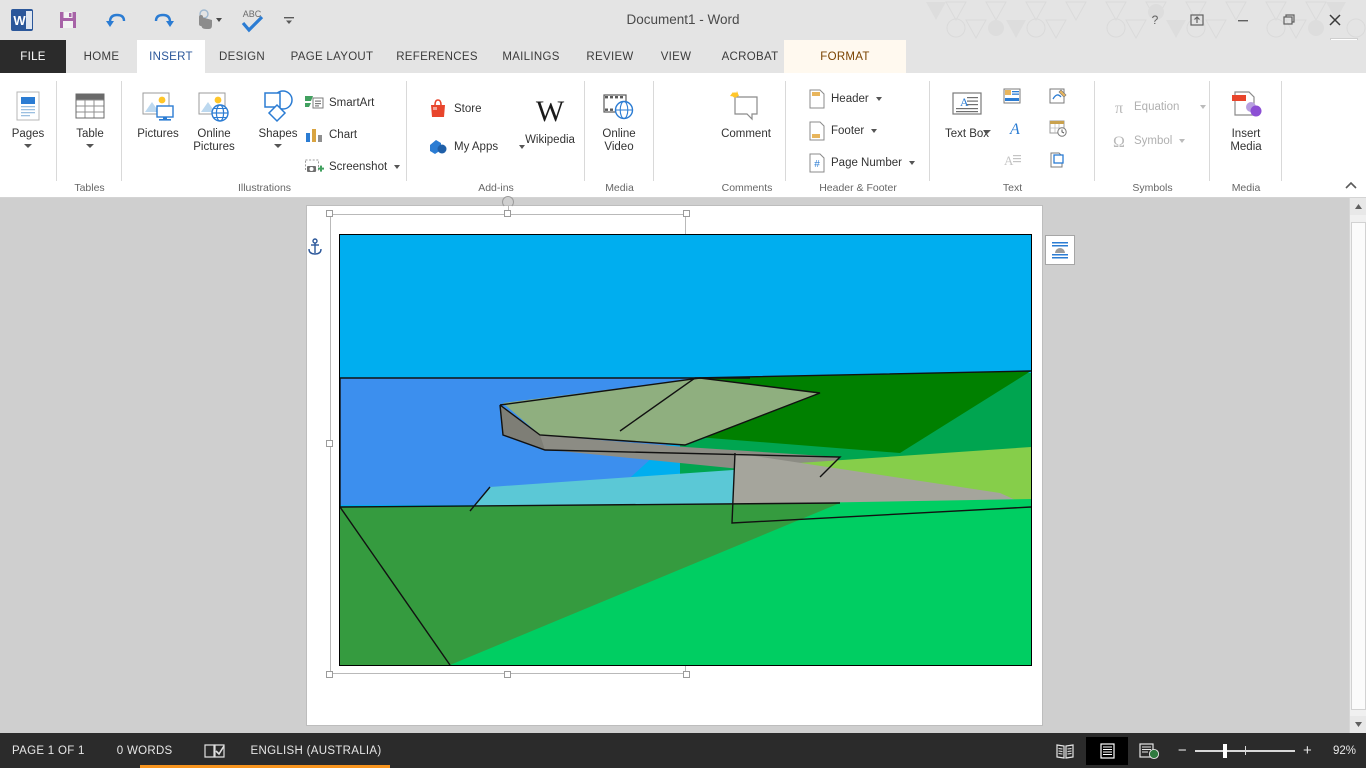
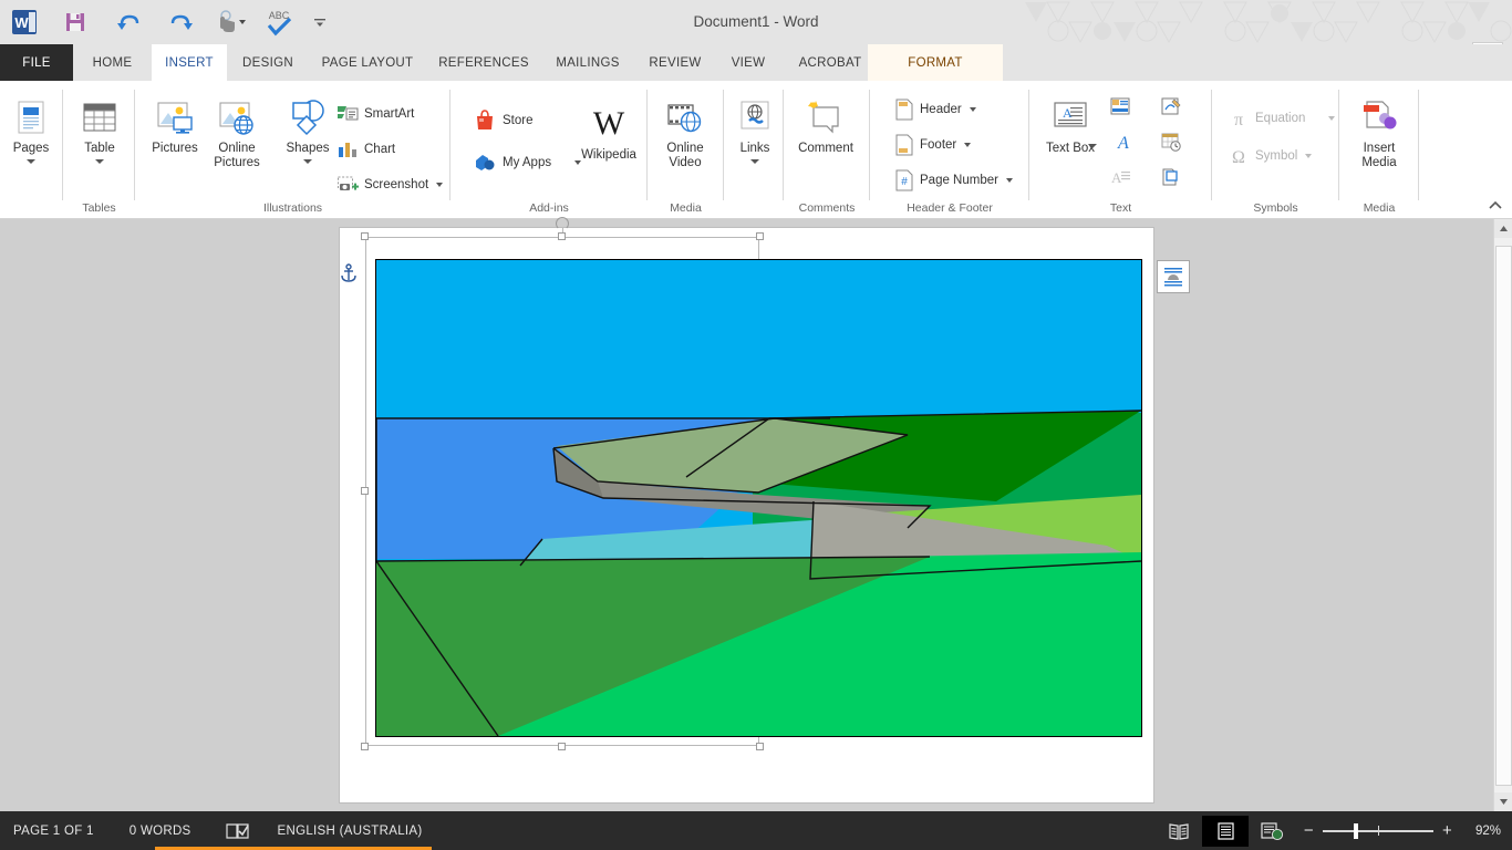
  W
  ABC
  Document1 - Word
- ?
  FILE
  HOME
  INSERT
  DESIGN
  PAGE LAYOUT
  REFERENCES
  MAILINGS
  REVIEW
  VIEW
  ACROBAT
  FORMAT
  Pages
  Table
  Tables
  Pictures
  Online Pictures
  Shapes
  SmartArt
  Chart
  Screenshot
  Illustrations
  Store
  My Apps
  W
  Wikipedia
  Add-ins
  Online Video
  Media
+ Links
  Comment
  Comments
  Header
  Footer
  #
  Page Number
  Header & Footer
  A
  Text Box
  A
  A
  Text
  π
  Equation
  Ω
  Symbol
  Symbols
  Insert Media
  Media
  PAGE 1 OF 1
  0 WORDS
  ENGLISH (AUSTRALIA)
  −
  +
  92%
